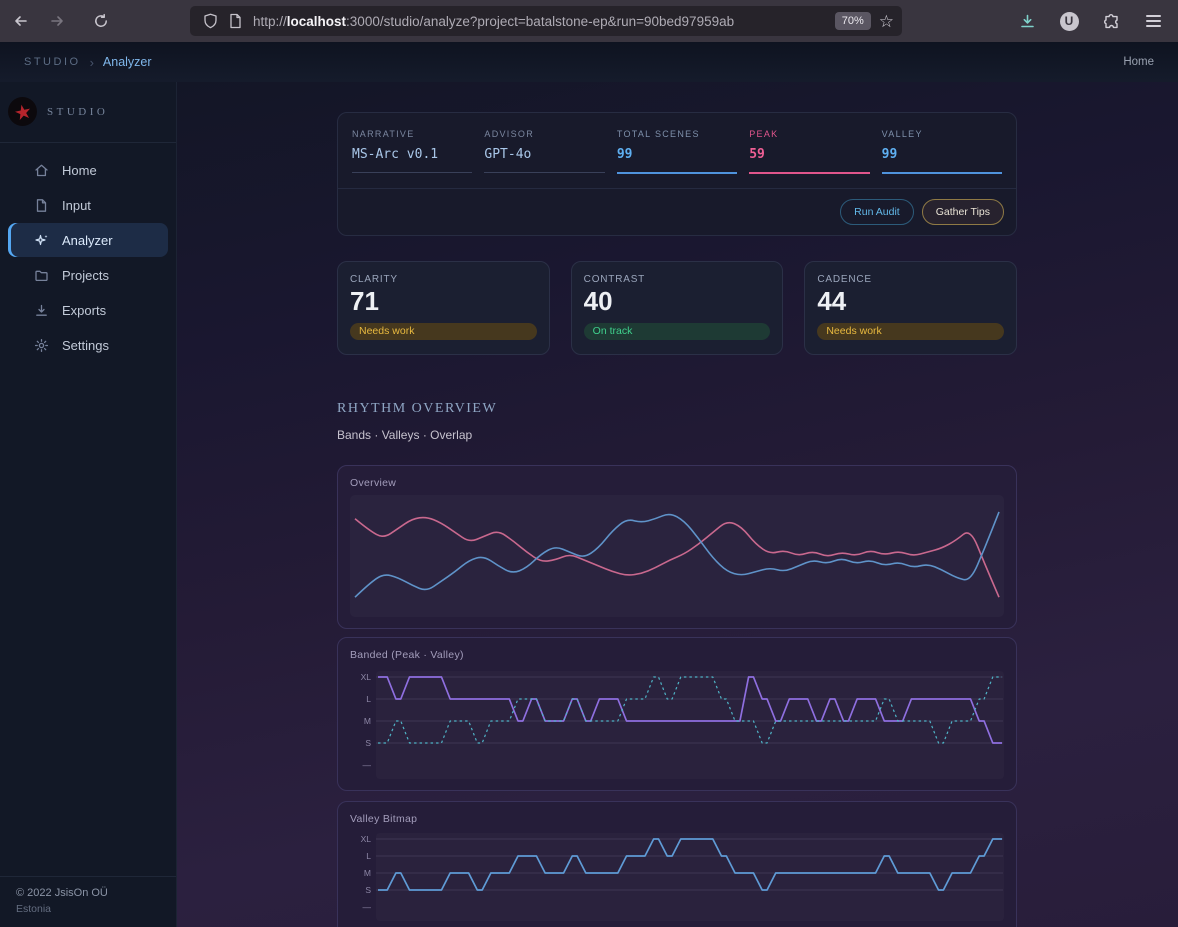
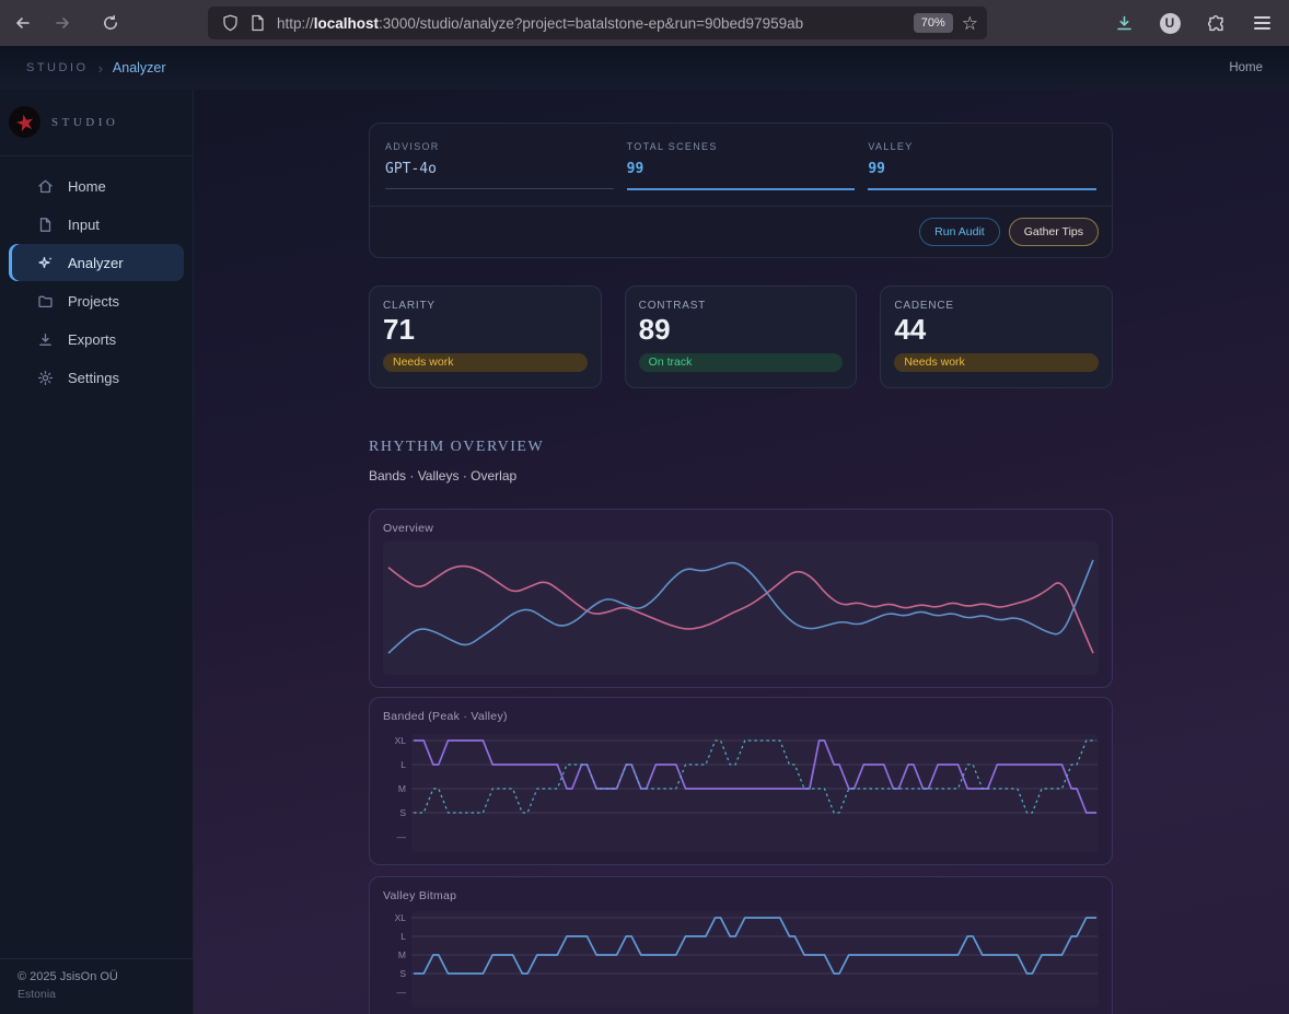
  http://localhost:3000/studio/analyze?project=batalstone-ep&run=90bed97959ab
  70%
  ☆
  U
  STUDIO
  ›
  Analyzer
  Home
  STUDIO
  Home
  Input
  Analyzer
  Projects
  Exports
  Settings
- © 2022 JsisOn OÜ
+ © 2025 JsisOn OÜ
  Estonia
- NARRATIVE
- MS-Arc v0.1
  ADVISOR
  GPT-4o
  TOTAL SCENES
  99
- PEAK
- 59
  VALLEY
  99
  Run Audit
  Gather Tips
  CLARITY
  71
  Needs work
  CONTRAST
- 40
+ 89
  On track
  CADENCE
  44
  Needs work
  RHYTHM OVERVIEW
  Bands · Valleys · Overlap
  Overview
  Banded (Peak · Valley)
  XL
  L
  M
  S
  —
  Valley Bitmap
  XL
  L
  M
  S
  —
